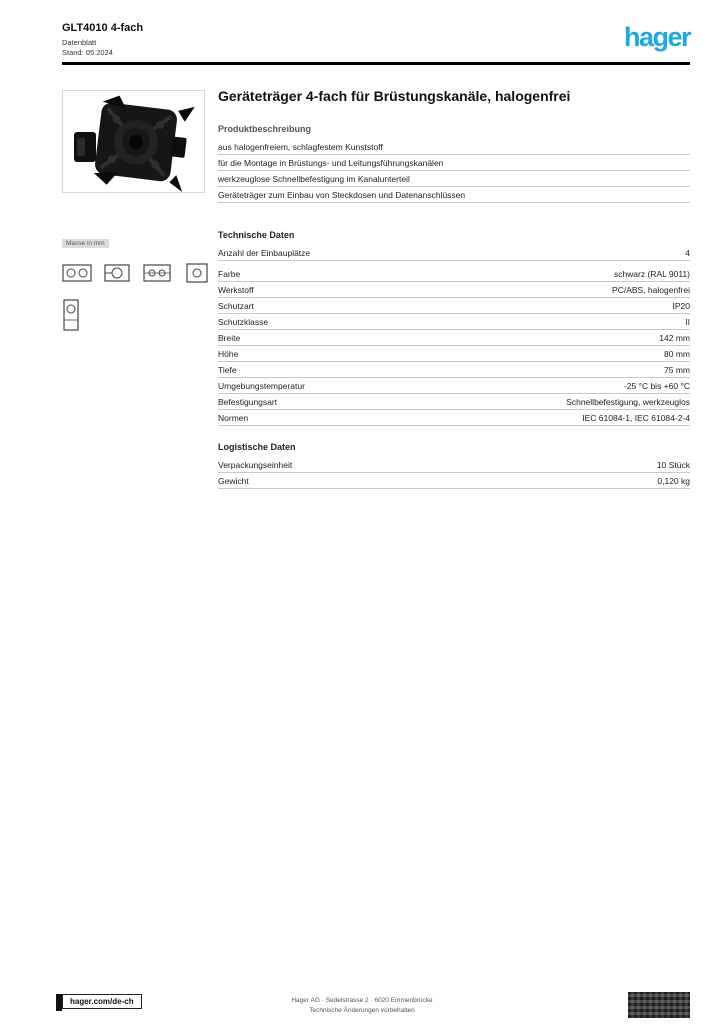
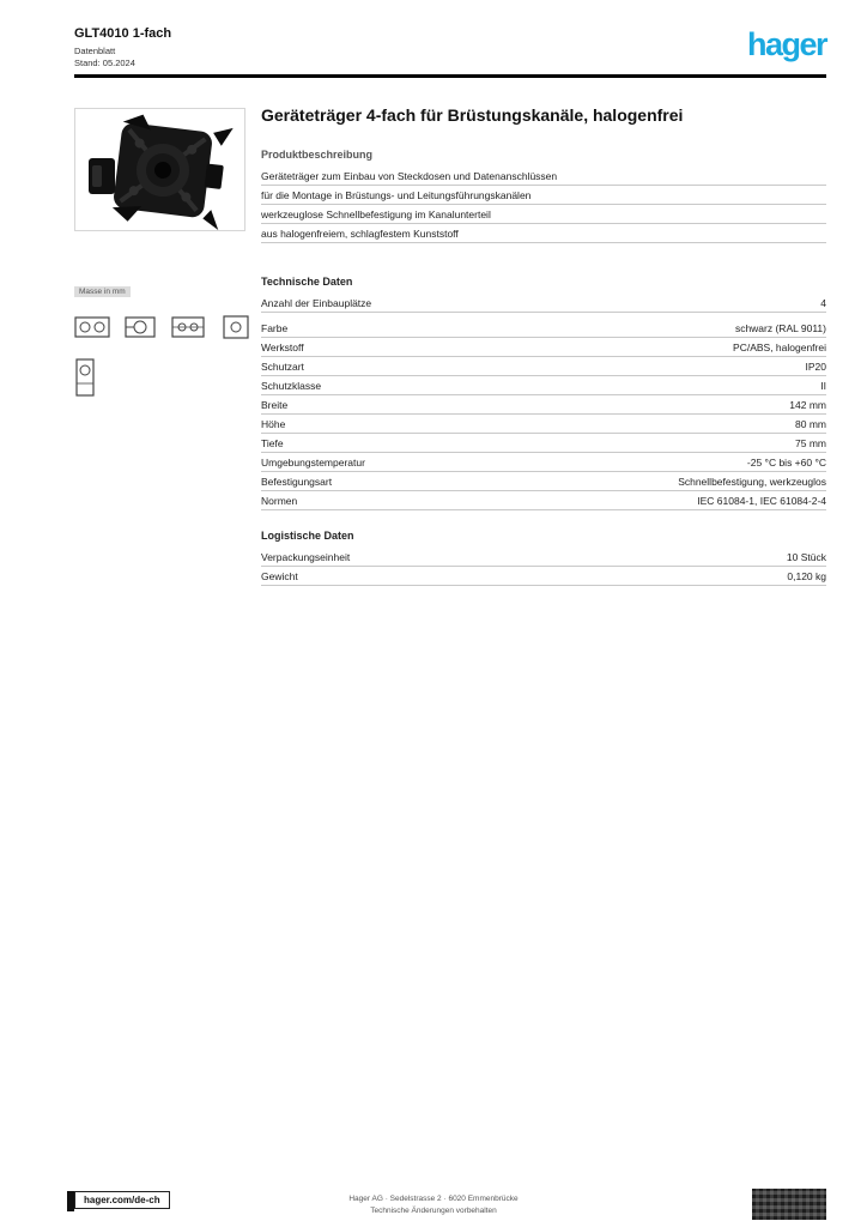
- GLT4010 4-fach
+ GLT4010 1-fach
  Datenblatt
  Stand: 05.2024
  hager
  Geräteträger 4-fach für Brüstungskanäle, halogenfrei
  Produktbeschreibung
- aus halogenfreiem, schlagfestem Kunststoff
+ Geräteträger zum Einbau von Steckdosen und Datenanschlüssen
  für die Montage in Brüstungs- und Leitungsführungskanälen
  werkzeuglose Schnellbefestigung im Kanalunterteil
- Geräteträger zum Einbau von Steckdosen und Datenanschlüssen
+ aus halogenfreiem, schlagfestem Kunststoff
  Technische Daten
  Anzahl der Einbauplätze
  4
  Farbe
  schwarz (RAL 9011)
  Werkstoff
  PC/ABS, halogenfrei
  Schutzart
  IP20
  Schutzklasse
  II
  Breite
  142 mm
  Höhe
  80 mm
  Tiefe
  75 mm
  Umgebungstemperatur
  -25 °C bis +60 °C
  Befestigungsart
  Schnellbefestigung, werkzeuglos
  Normen
  IEC 61084-1, IEC 61084-2-4
  Logistische Daten
  Verpackungseinheit
  10 Stück
  Gewicht
  0,120 kg
  hager.com/de-ch
